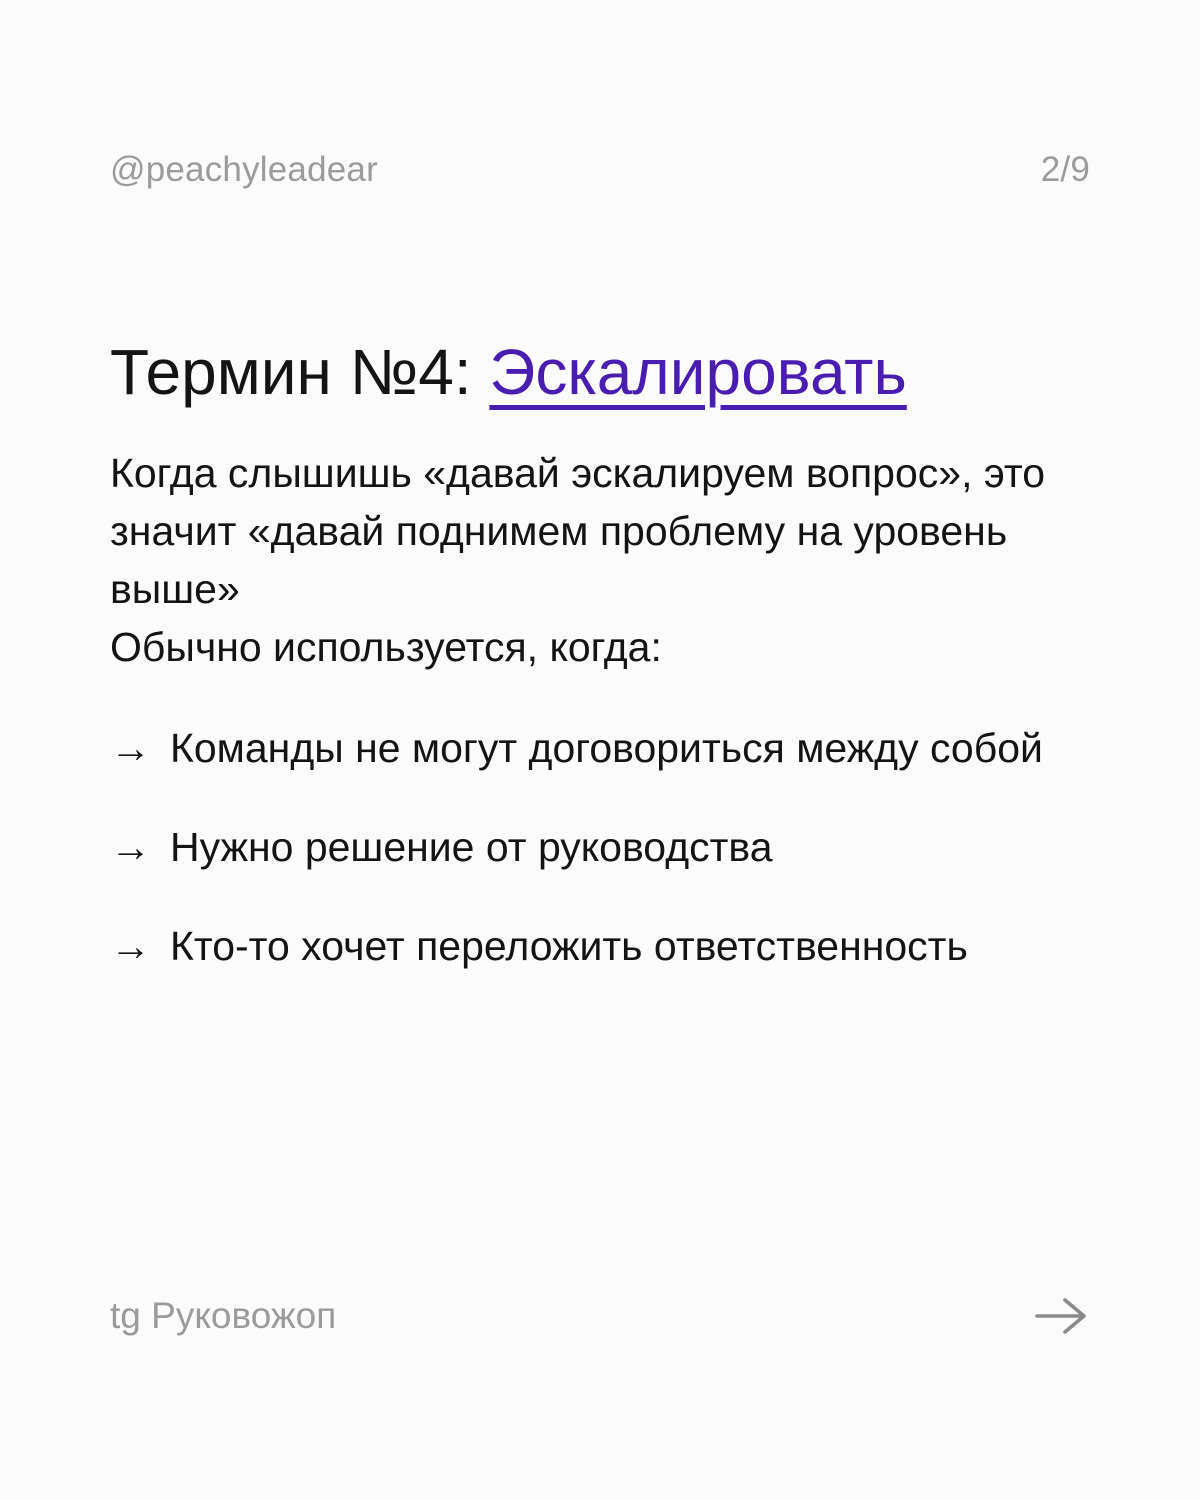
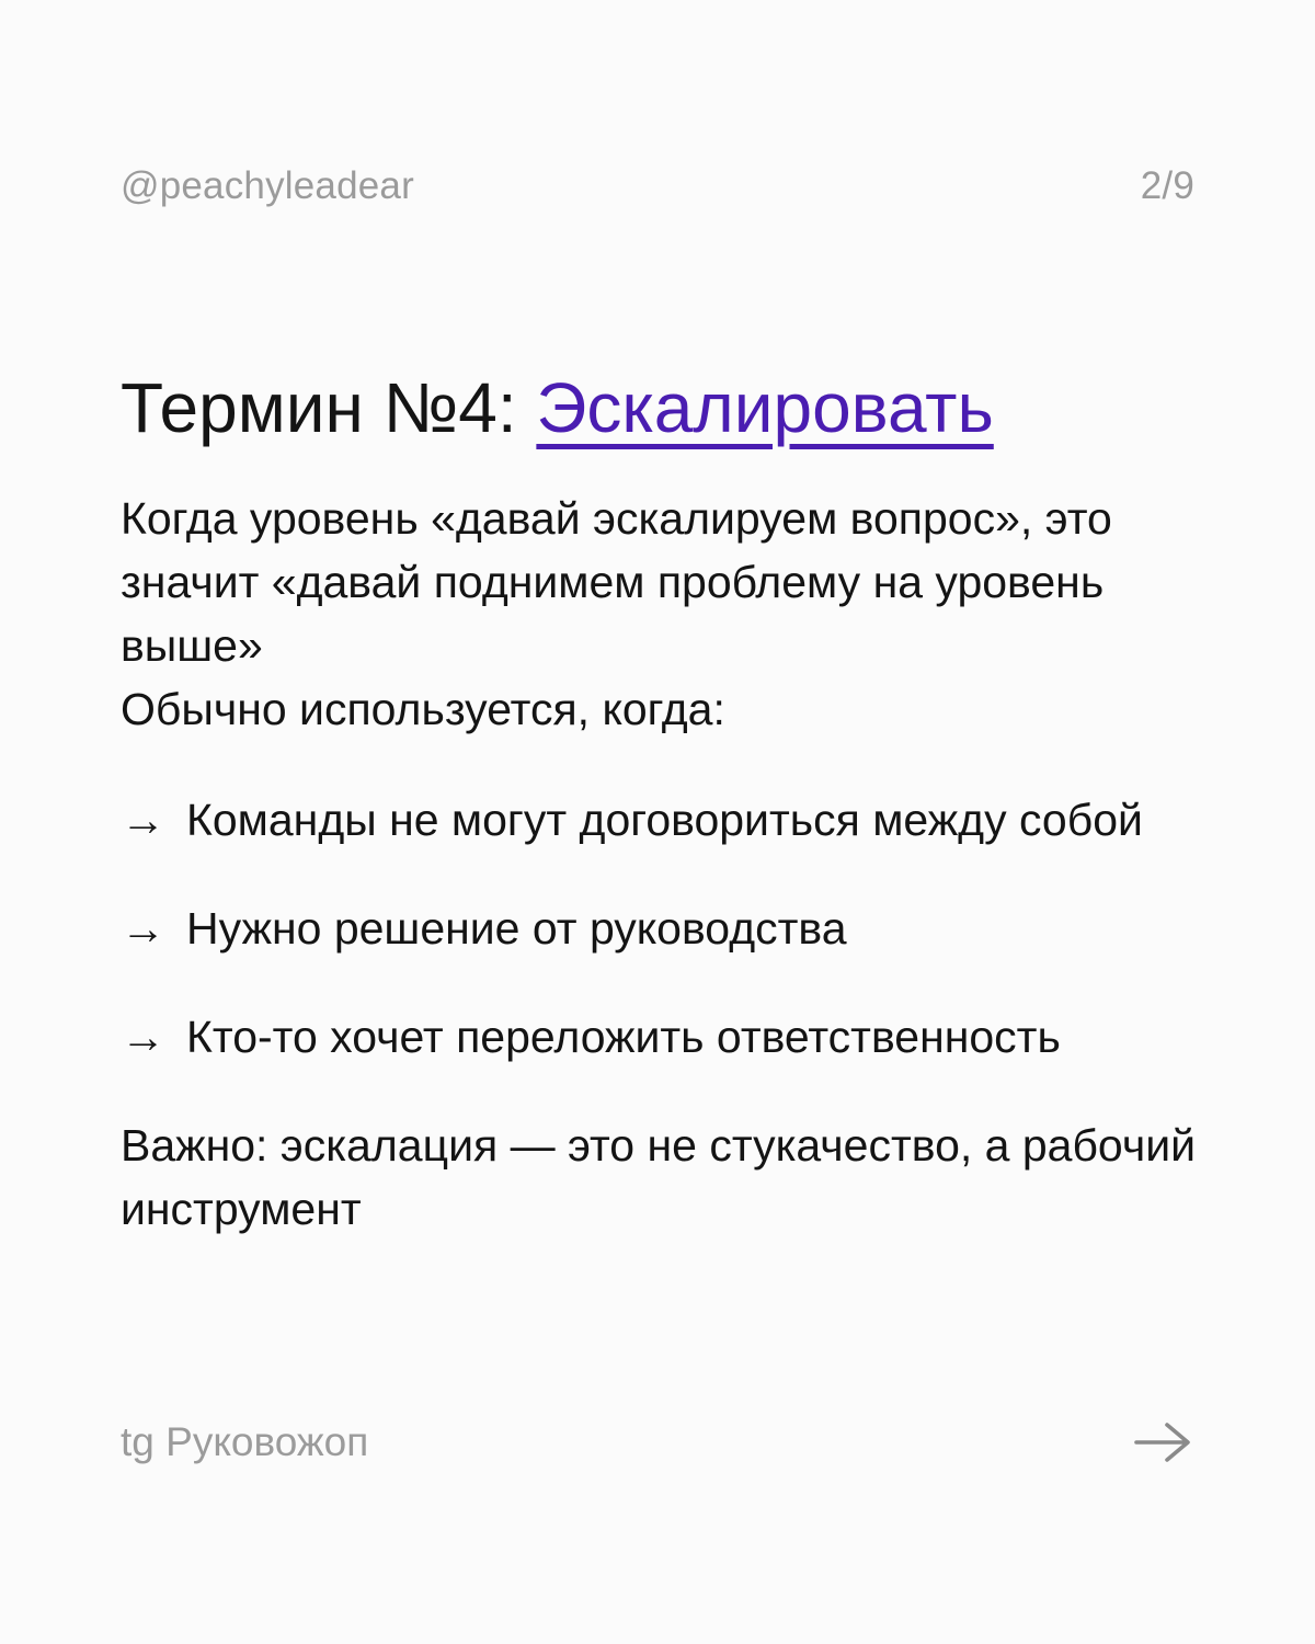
  @peachyleadear
  2/9
  Термин №4: Эскалировать
- Когда слышишь «давай эскалируем вопрос», это значит «давай поднимем проблему на уровень выше»
+ Когда уровень «давай эскалируем вопрос», это значит «давай поднимем проблему на уровень выше»
  Обычно используется, когда:
  →
  Команды не могут договориться между собой
  →
  Нужно решение от руководства
  →
  Кто-то хочет переложить ответственность
+ Важно: эскалация — это не стукачество, а рабочий инструмент
  tg Руковожоп
